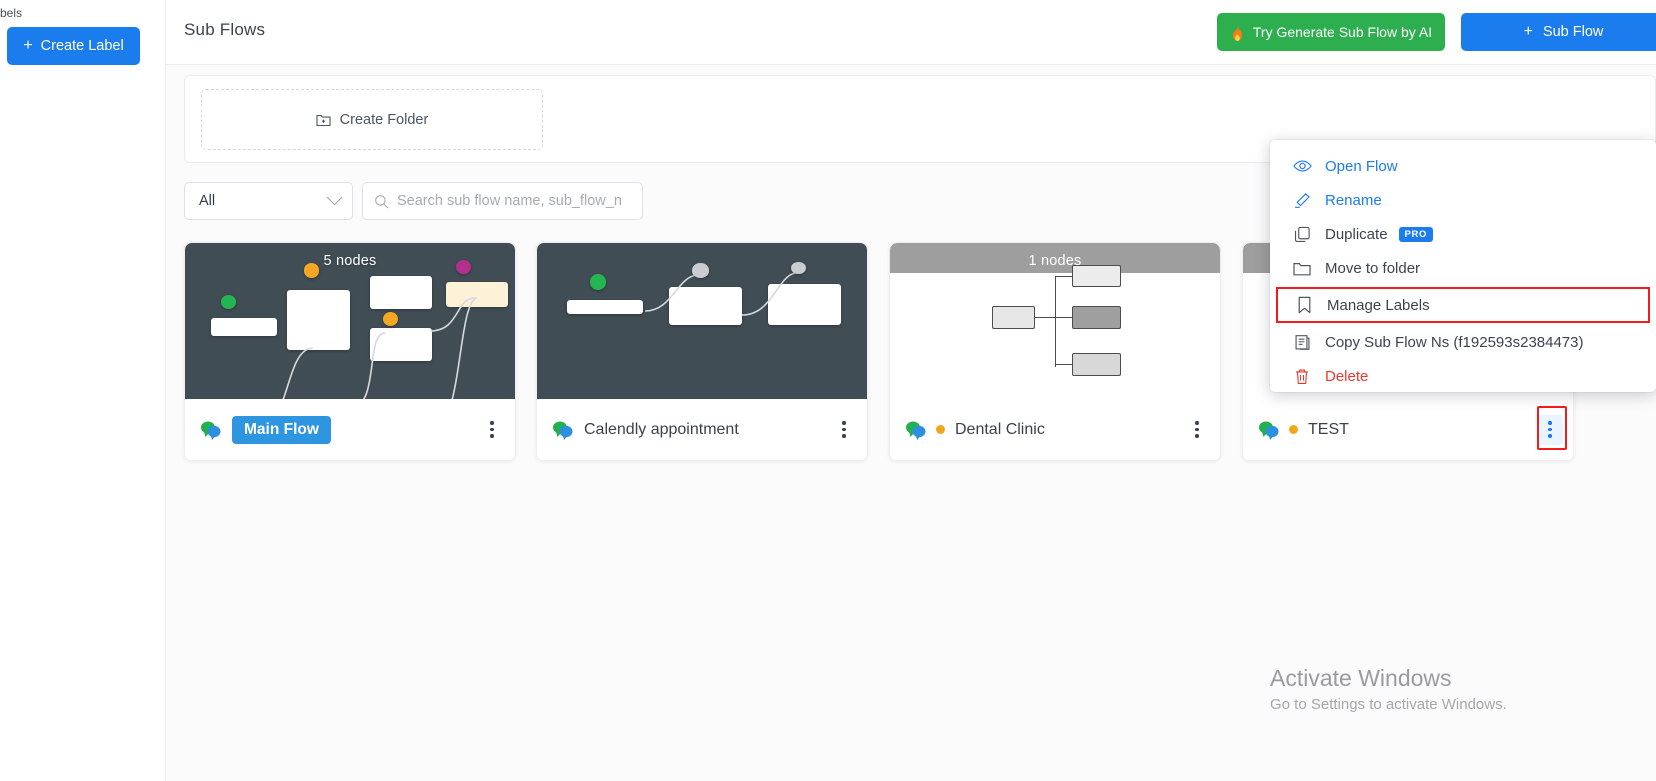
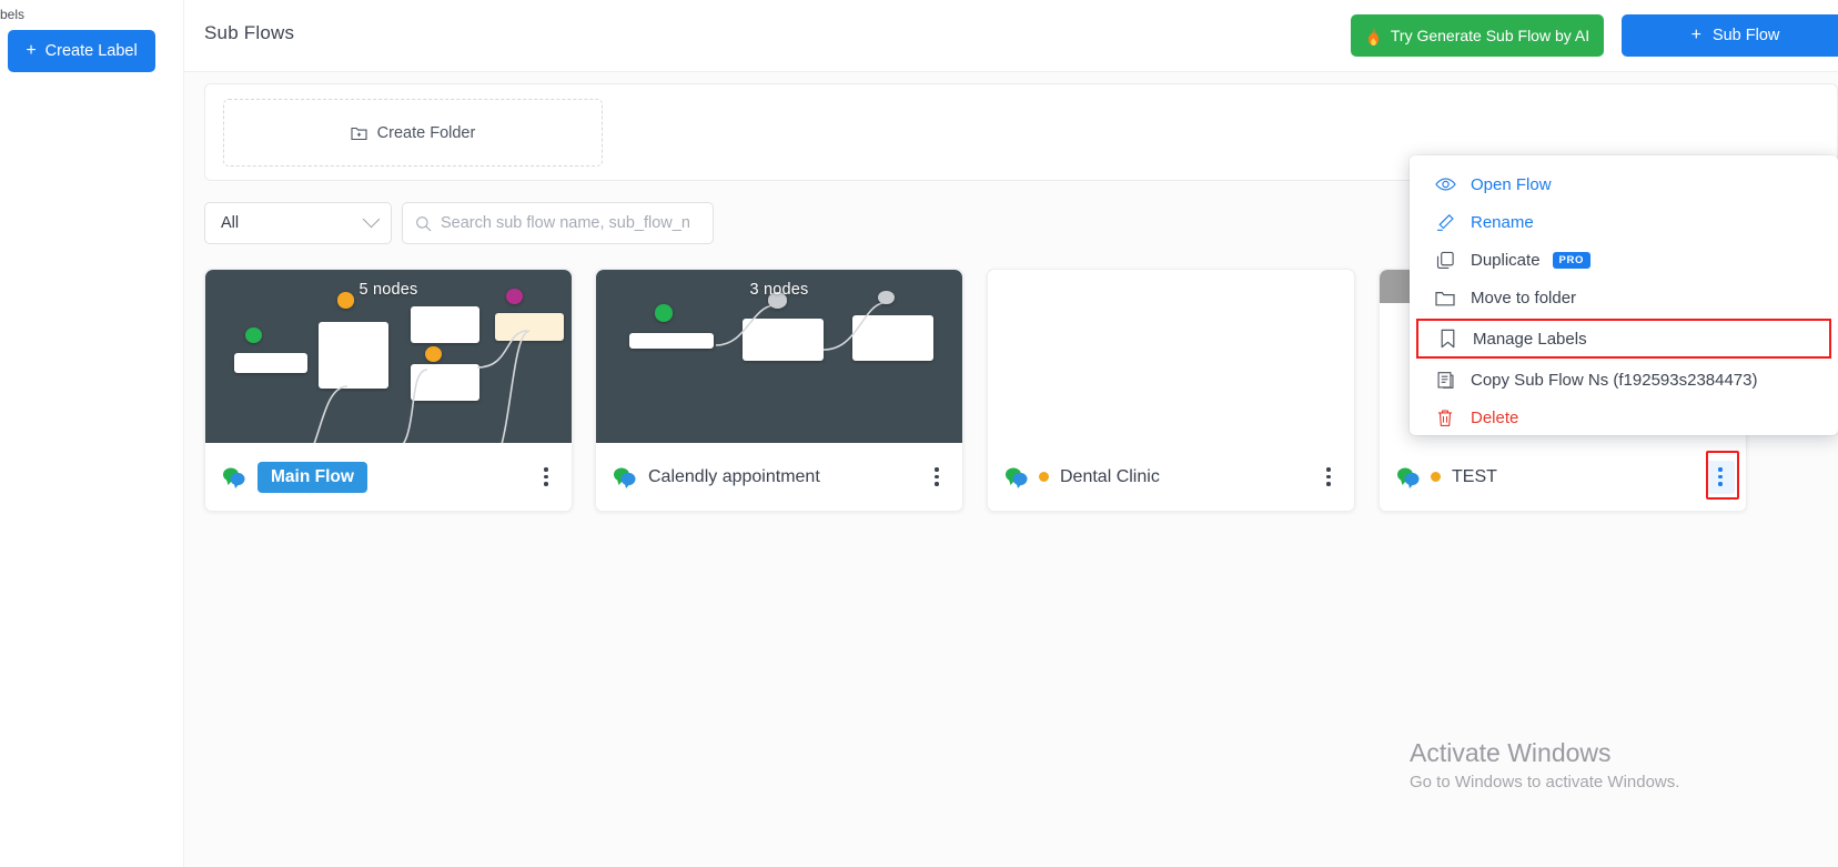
  bels
  +
  Create Label
  Sub Flows
  Try Generate Sub Flow by AI
  +
  Sub Flow
  Create Folder
  All
  Search sub flow name, sub_flow_n
  5 nodes
  Main Flow
+ 3 nodes
  Calendly appointment
- 1 nodes
  Dental Clinic
  TEST
  Open Flow
  Rename
  Duplicate
  PRO
  Move to folder
  Manage Labels
  Copy Sub Flow Ns (f192593s2384473)
  Delete
  Activate Windows
- Go to Settings to activate Windows.
+ Go to Windows to activate Windows.
